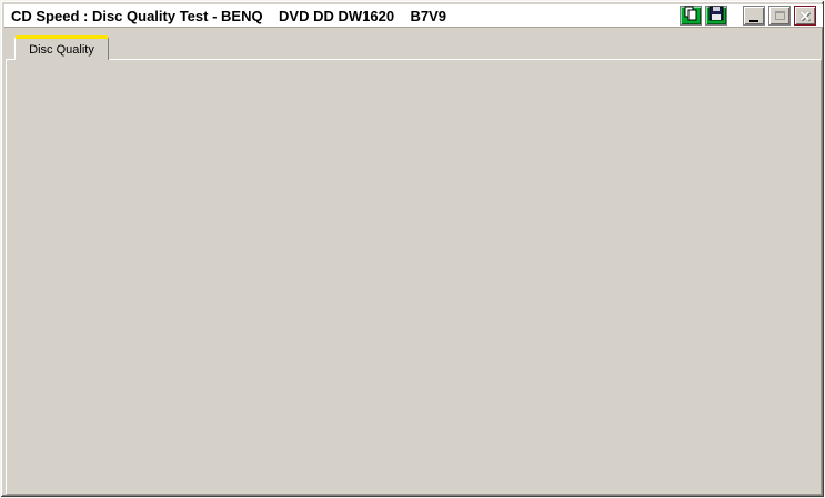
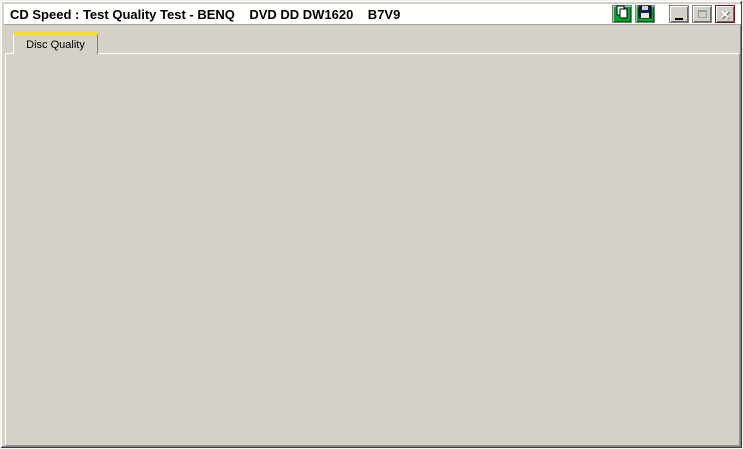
- CD Speed : Disc Quality Test - BENQ DVD DD DW1620 B7V9
+ CD Speed : Test Quality Test - BENQ DVD DD DW1620 B7V9
  ✕
  Disc Quality
